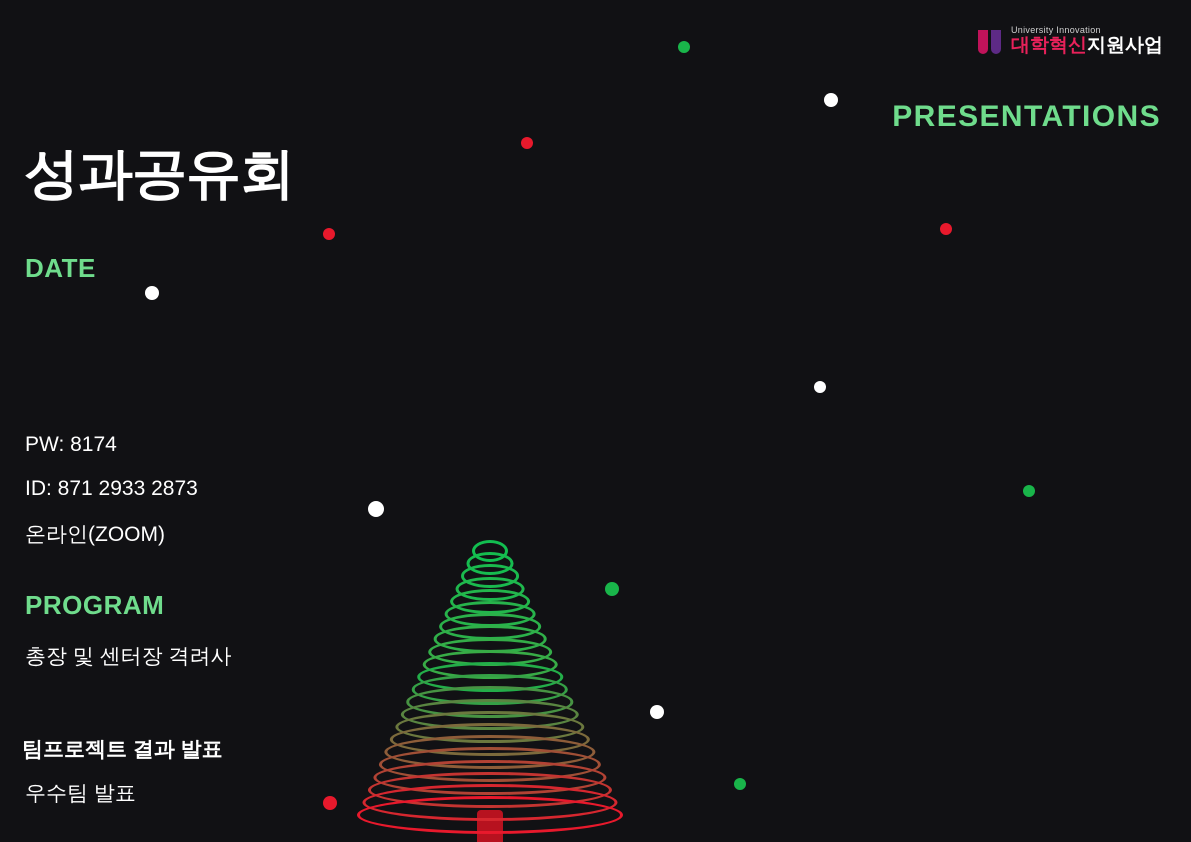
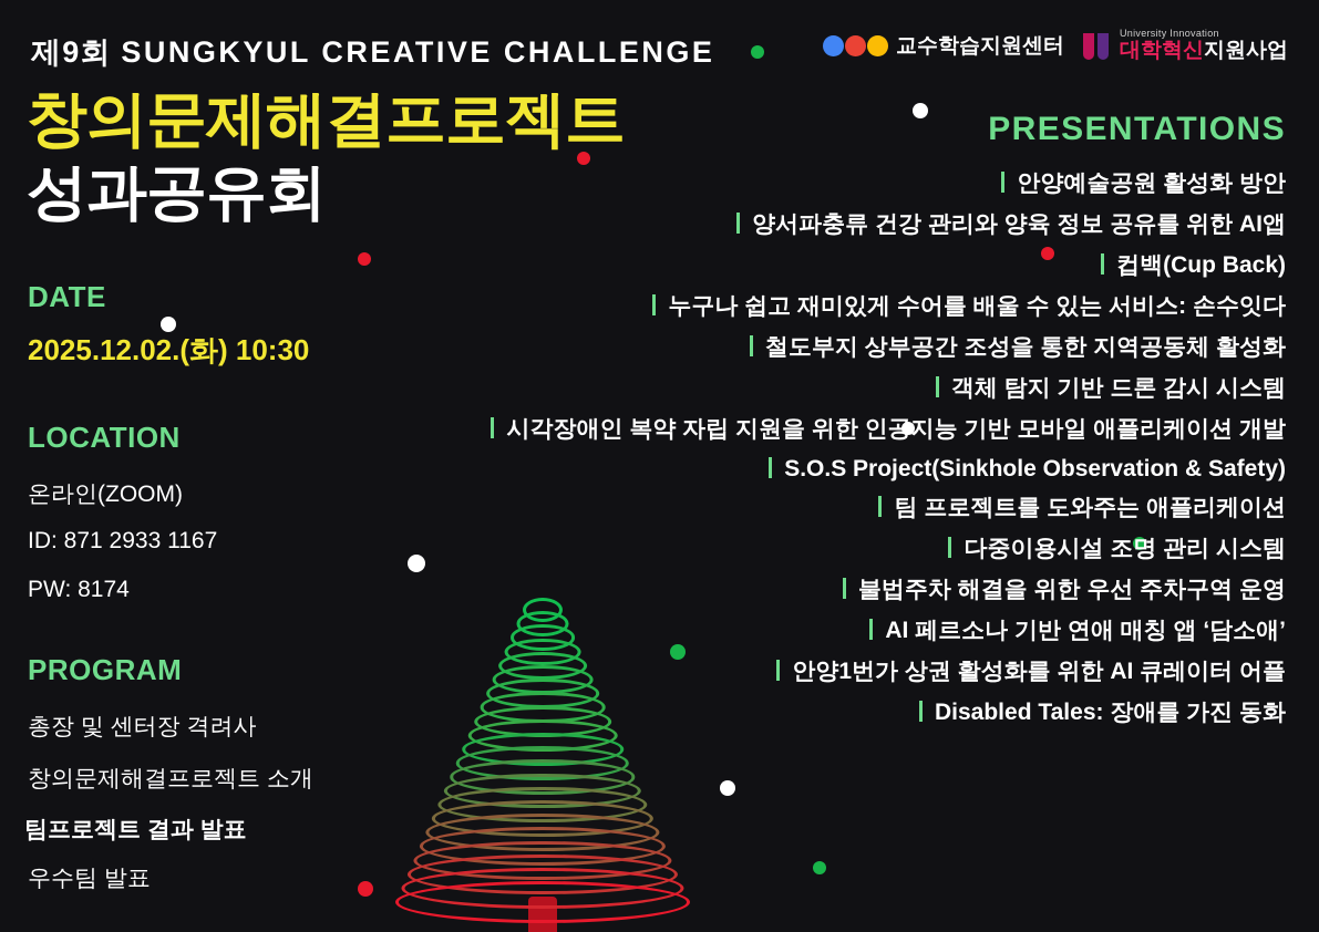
+ 제9회 SUNGKYUL CREATIVE CHALLENGE
+ 창의문제해결프로젝트
  성과공유회
+ 교수학습지원센터
  University Innovation
  대학혁신지원사업
  DATE
+ 2025.12.02.(화) 10:30
+ LOCATION
- PW: 8174
+ 온라인(ZOOM)
- ID: 871 2933 2873
+ ID: 871 2933 1167
- 온라인(ZOOM)
+ PW: 8174
  PROGRAM
  총장 및 센터장 격려사
+ 창의문제해결프로젝트 소개
  팀프로젝트 결과 발표
  우수팀 발표
  PRESENTATIONS
+ 안양예술공원 활성화 방안
+ 양서파충류 건강 관리와 양육 정보 공유를 위한 AI앱
+ 컵백(Cup Back)
+ 누구나 쉽고 재미있게 수어를 배울 수 있는 서비스: 손수잇다
+ 철도부지 상부공간 조성을 통한 지역공동체 활성화
+ 객체 탐지 기반 드론 감시 시스템
+ 시각장애인 복약 자립 지원을 위한 인공지능 기반 모바일 애플리케이션 개발
+ S.O.S Project(Sinkhole Observation & Safety)
+ 팀 프로젝트를 도와주는 애플리케이션
+ 다중이용시설 조명 관리 시스템
+ 불법주차 해결을 위한 우선 주차구역 운영
+ AI 페르소나 기반 연애 매칭 앱 ‘담소애’
+ 안양1번가 상권 활성화를 위한 AI 큐레이터 어플
+ Disabled Tales: 장애를 가진 동화
